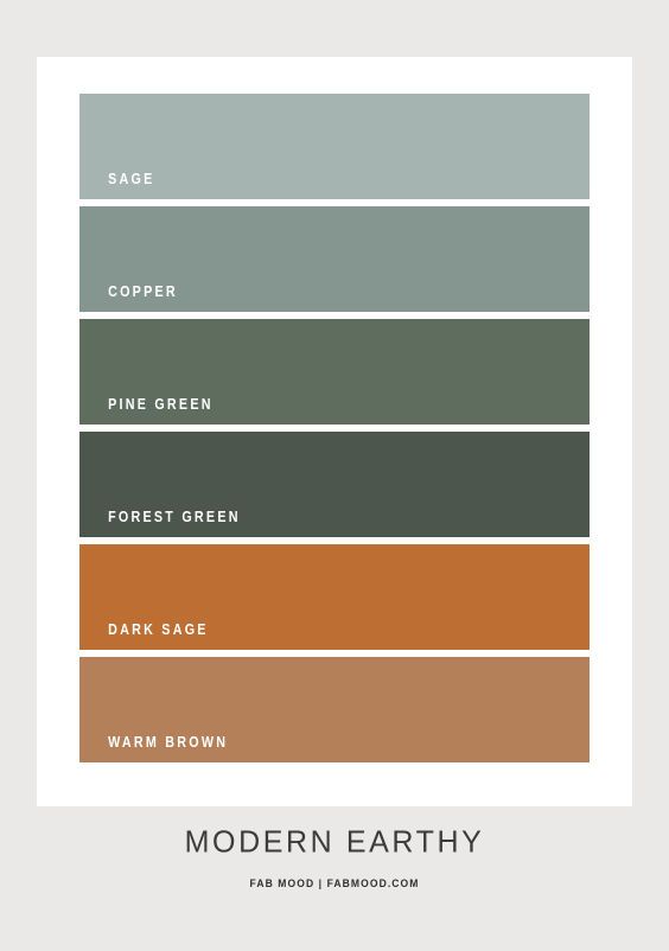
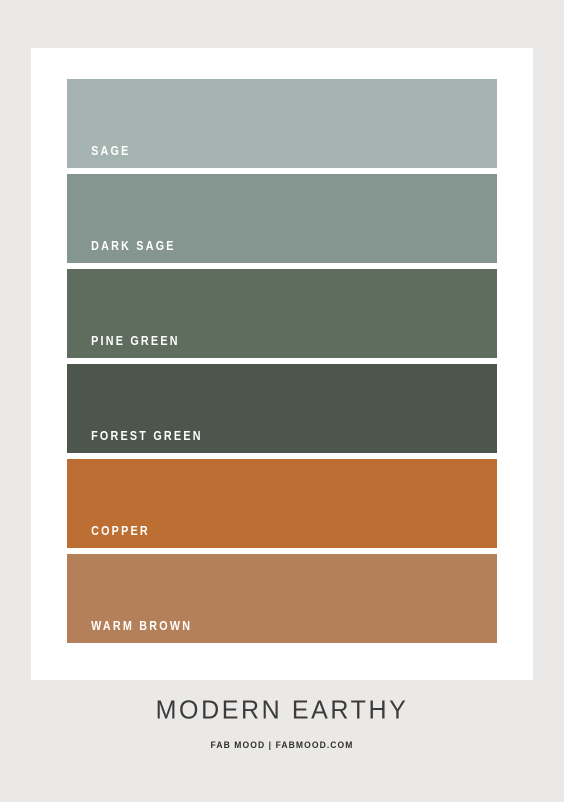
  SAGE
- COPPER
+ DARK SAGE
  PINE GREEN
  FOREST GREEN
- DARK SAGE
+ COPPER
  WARM BROWN
  MODERN EARTHY
  FAB MOOD | FABMOOD.COM
